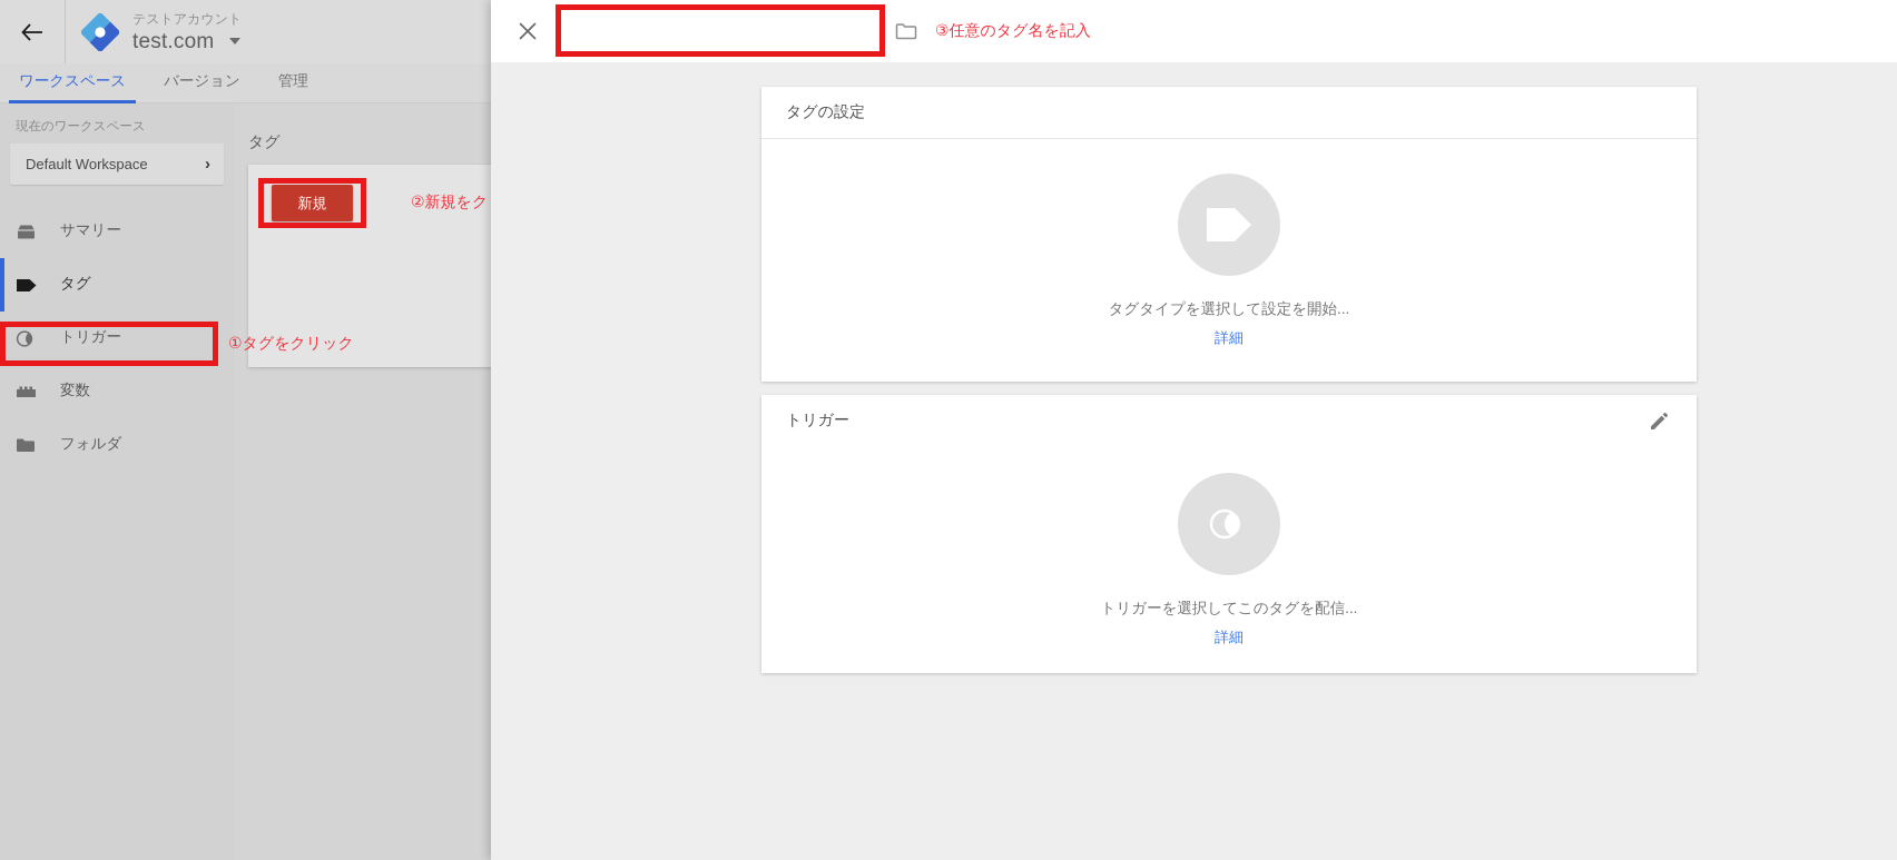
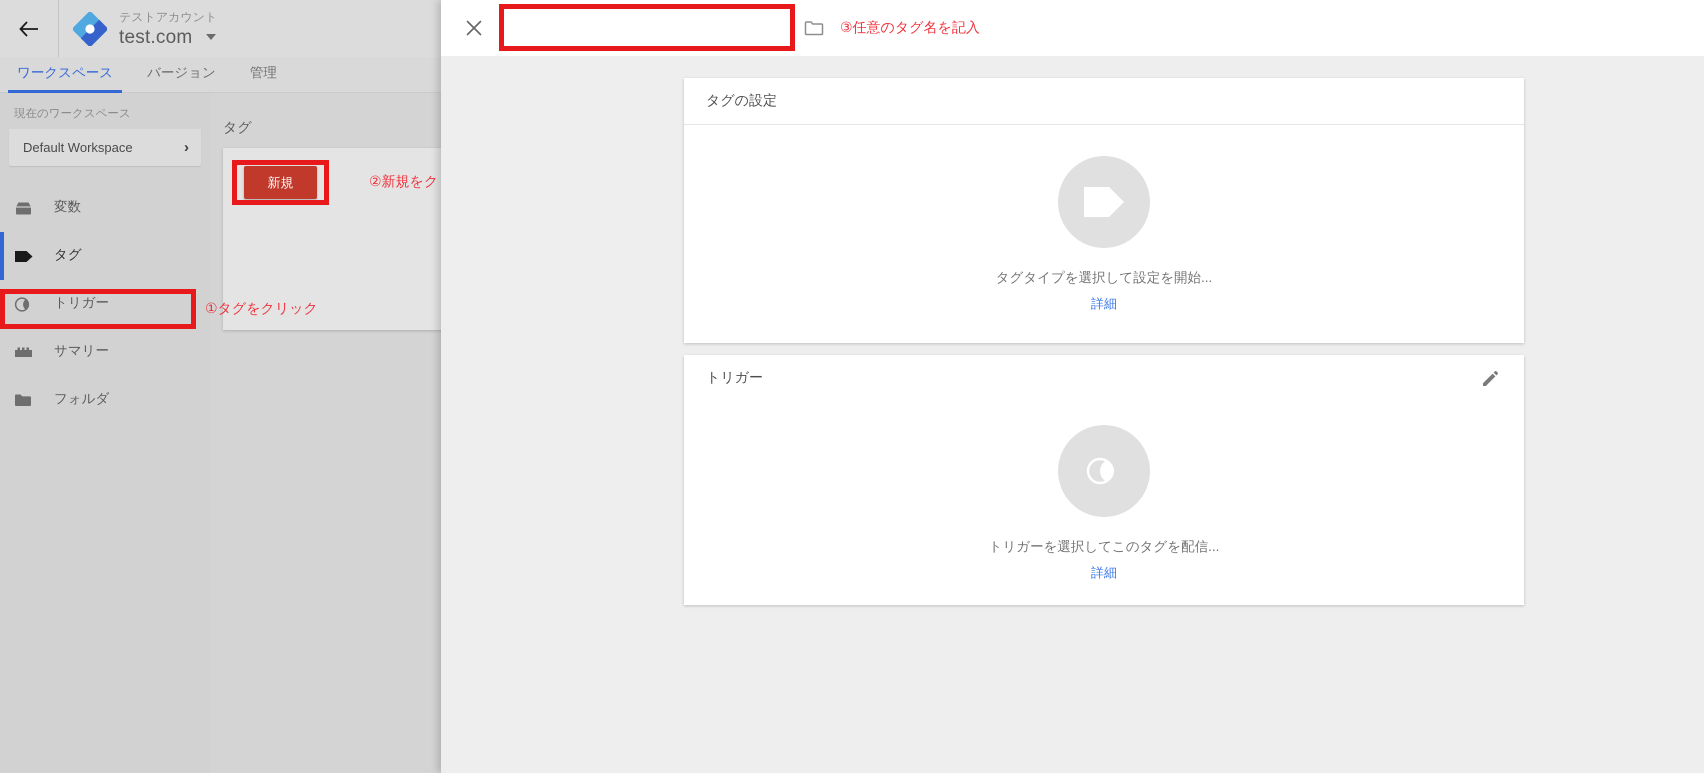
  テストアカウント
  test.com
  ワークスペース
  バージョン
  管理
  現在のワークスペース
  Default Workspace
  ›
- サマリー
+ 変数
  タグ
  トリガー
- 変数
+ サマリー
  フォルダ
  タグ
  新規
  ①タグをクリック
  タグの設定
  タグタイプを選択して設定を開始...
  詳細
  トリガー
  トリガーを選択してこのタグを配信...
  詳細
  ③任意のタグ名を記入
